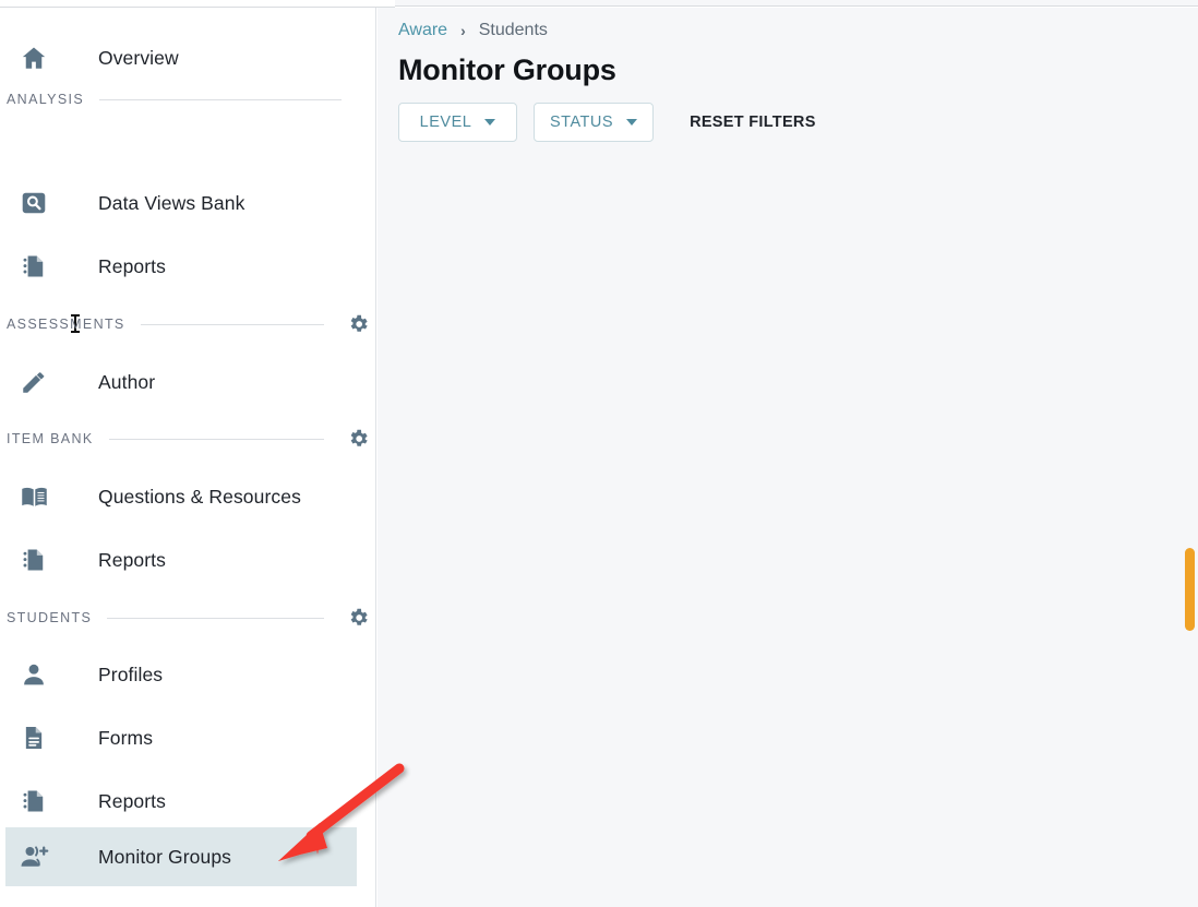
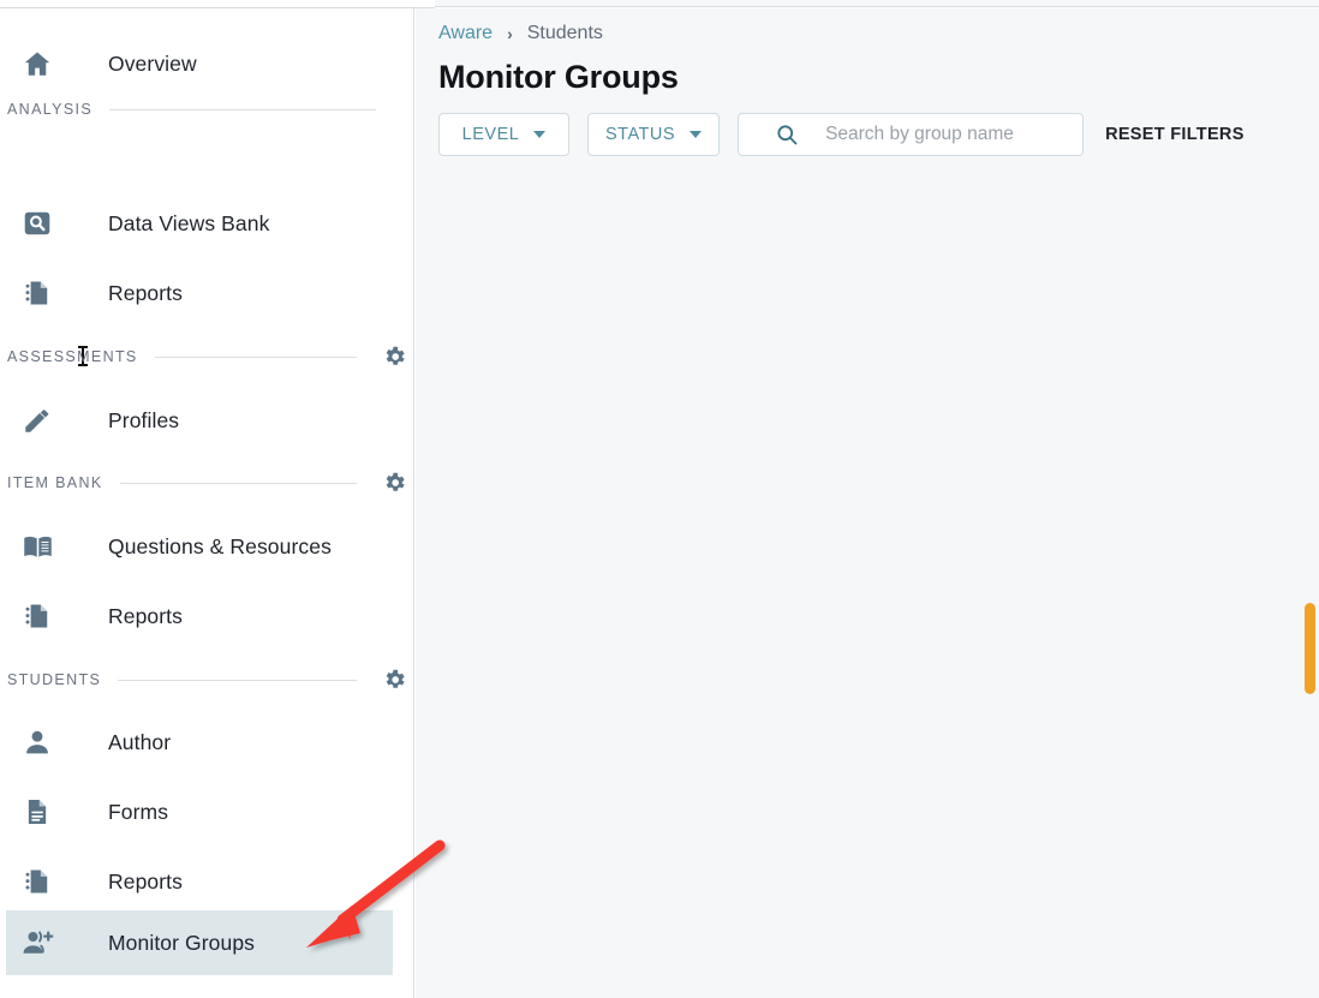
  ANALYSIS
  ASSESSMENTS
  ITEM BANK
  STUDENTS
  Overview
  Data Views Bank
  Reports
- Author
+ Profiles
  Questions & Resources
  Reports
- Profiles
+ Author
  Forms
  Reports
  Monitor Groups
  Aware
  ›
  Students
  Monitor Groups
  LEVEL
  STATUS
+ Search by group name
  RESET FILTERS
